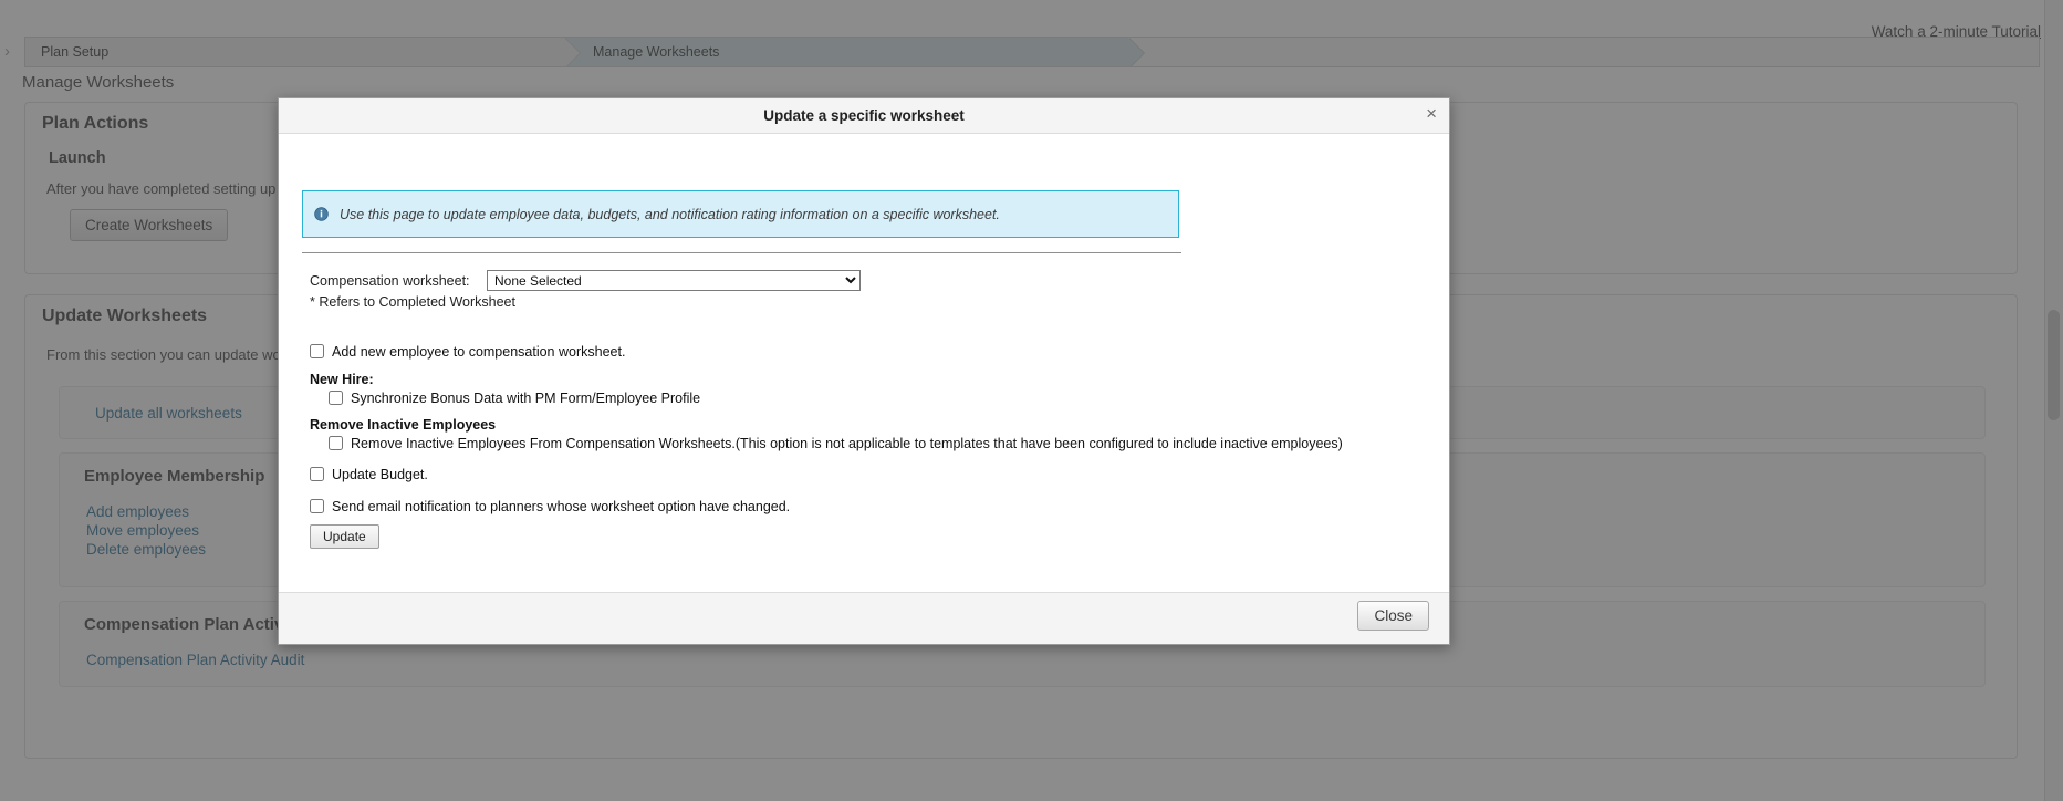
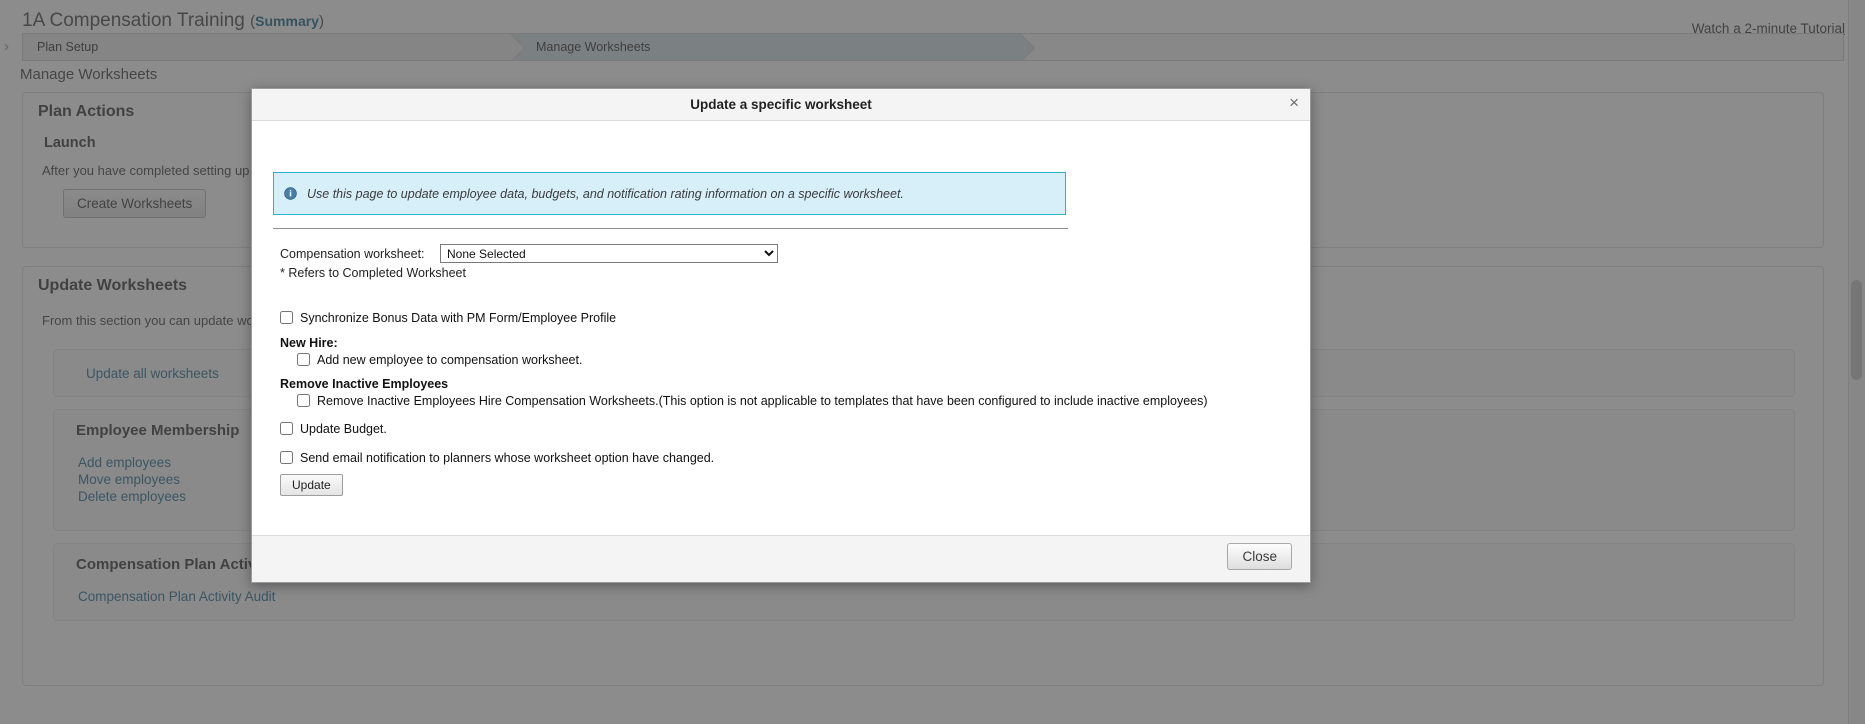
+ 1A Compensation Training (Summary)
  Watch a 2-minute Tutorial
  ›
  Plan Setup
  Manage Worksheets
  Manage Worksheets
  Plan Actions
  Launch
  After you have completed setting up
  Create Worksheets
  Update Worksheets
  From this section you can update w
  Update all worksheets
  Employee Membership
  Add employees
  Move employees
  Delete employees
  Compensation Plan Activity Audit
  Update a specific worksheet
  ×
  Use this page to update employee data, budgets, and notification rating information on a specific worksheet.
  Compensation worksheet:
  None Selected
  * Refers to Completed Worksheet
- Add new employee to compensation worksheet.
+ Synchronize Bonus Data with PM Form/Employee Profile
  New Hire:
- Synchronize Bonus Data with PM Form/Employee Profile
+ Add new employee to compensation worksheet.
  Remove Inactive Employees
- Remove Inactive Employees From Compensation Worksheets.(This option is not applicable to templates that have been configured to include inactive employees)
+ Remove Inactive Employees Hire Compensation Worksheets.(This option is not applicable to templates that have been configured to include inactive employees)
  Update Budget.
  Send email notification to planners whose worksheet option have changed.
  Update
  Close
